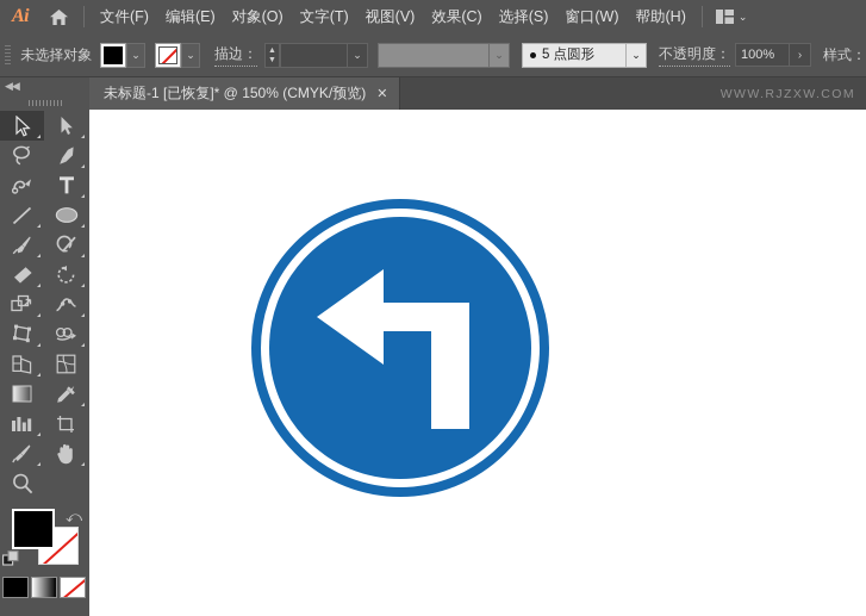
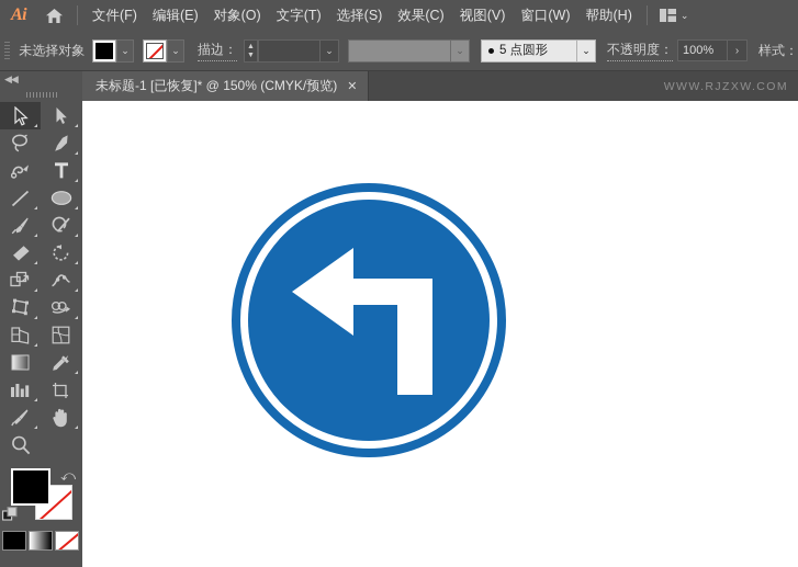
  Ai
  文件(F)
  编辑(E)
  对象(O)
  文字(T)
- 视图(V)
+ 选择(S)
  效果(C)
- 选择(S)
+ 视图(V)
  窗口(W)
  帮助(H)
  ⌄
  未选择对象
  ⌄
  ⌄
  描边：
  ⌄
  ⌄
  5 点圆形
  ⌄
  不透明度：
  100%
  ›
  样式：
  ◀◀
  ⤺
  未标题-1 [已恢复]* @ 150% (CMYK/预览)
  ✕
  WWW.RJZXW.COM
